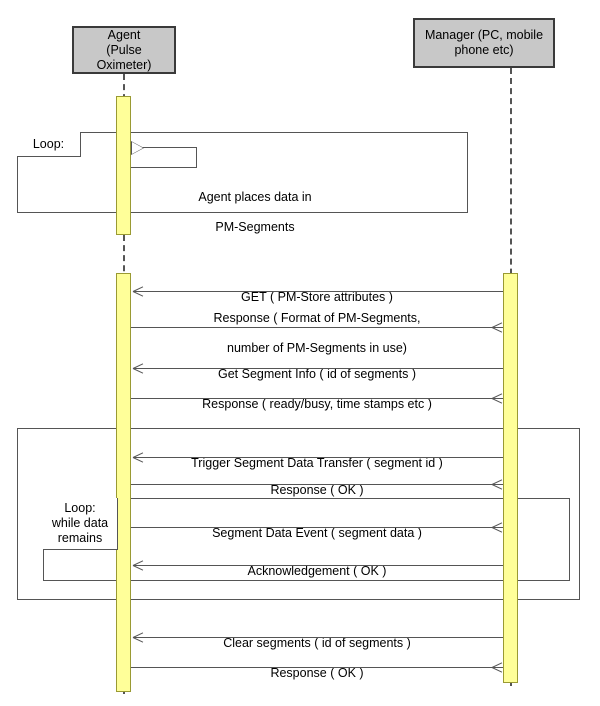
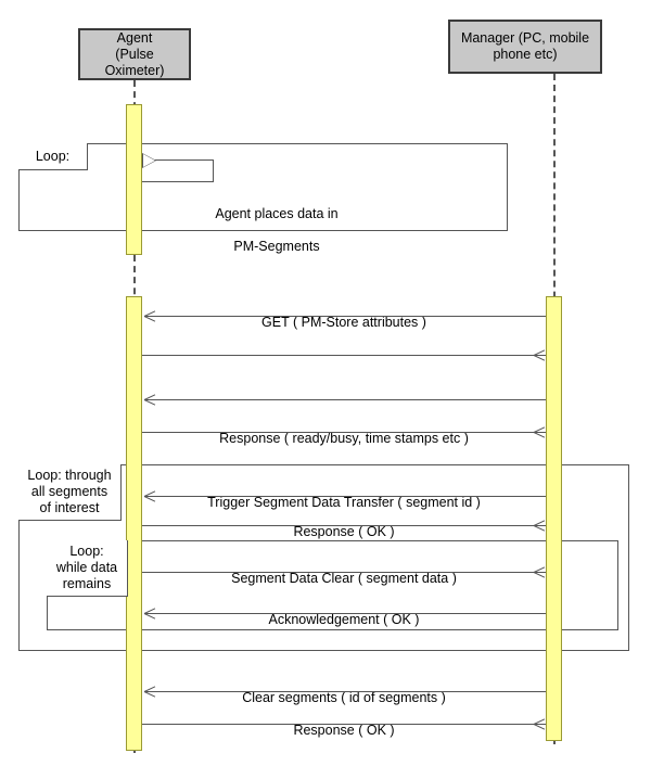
  Agent
  (Pulse Oximeter)
  Manager (PC, mobile
  phone etc)
  Loop:
+ Loop: through
+ all segments
+ of interest
  Loop:
  while data
  remains
  Agent places data in
  PM-Segments
  GET ( PM-Store attributes )
- Response ( Format of PM-Segments,
- number of PM-Segments in use)
- Get Segment Info ( id of segments )
  Response ( ready/busy, time stamps etc )
  Trigger Segment Data Transfer ( segment id )
  Response ( OK )
- Segment Data Event ( segment data )
+ Segment Data Clear ( segment data )
  Acknowledgement ( OK )
  Clear segments ( id of segments )
  Response ( OK )
